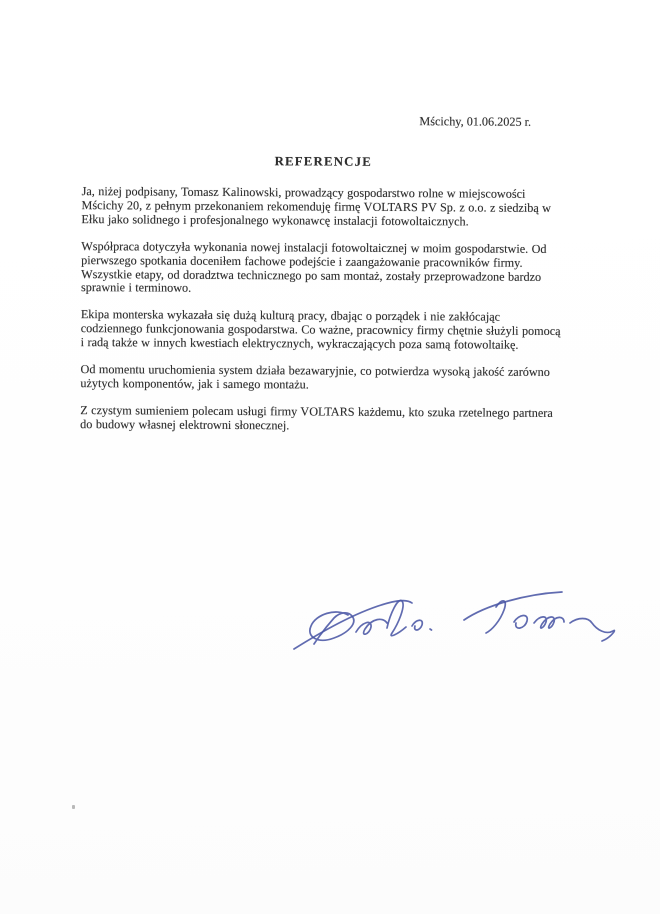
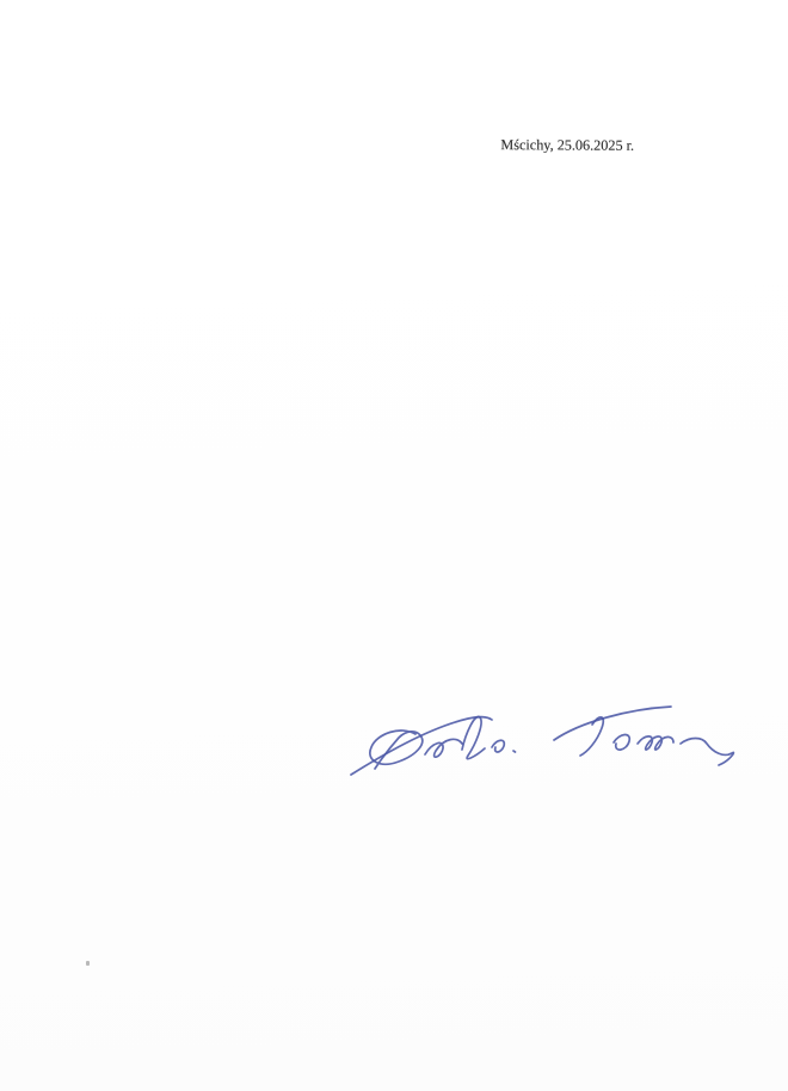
- Mścichy, 01.06.2025 r.
+ Mścichy, 25.06.2025 r.
- REFERENCJE
- Ja, niżej podpisany, Tomasz Kalinowski, prowadzący gospodarstwo rolne w miejscowości Mścichy 20, z pełnym przekonaniem rekomenduję firmę VOLTARS PV Sp. z o.o. z siedzibą w Ełku jako solidnego i profesjonalnego wykonawcę instalacji fotowoltaicznych.
- Współpraca dotyczyła wykonania nowej instalacji fotowoltaicznej w moim gospodarstwie. Od pierwszego spotkania doceniłem fachowe podejście i zaangażowanie pracowników firmy. Wszystkie etapy, od doradztwa technicznego po sam montaż, zostały przeprowadzone bardzo sprawnie i terminowo.
- Ekipa monterska wykazała się dużą kulturą pracy, dbając o porządek i nie zakłócając codziennego funkcjonowania gospodarstwa. Co ważne, pracownicy firmy chętnie służyli pomocą i radą także w innych kwestiach elektrycznych, wykraczających poza samą fotowoltaikę.
- Od momentu uruchomienia system działa bezawaryjnie, co potwierdza wysoką jakość zarówno użytych komponentów, jak i samego montażu.
- Z czystym sumieniem polecam usługi firmy VOLTARS każdemu, kto szuka rzetelnego partnera do budowy własnej elektrowni słonecznej.
